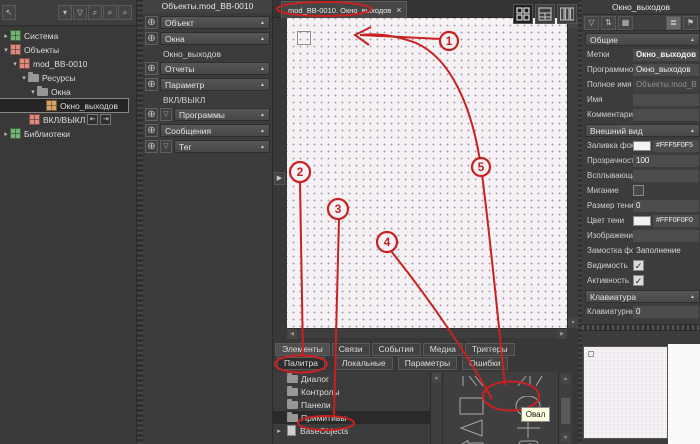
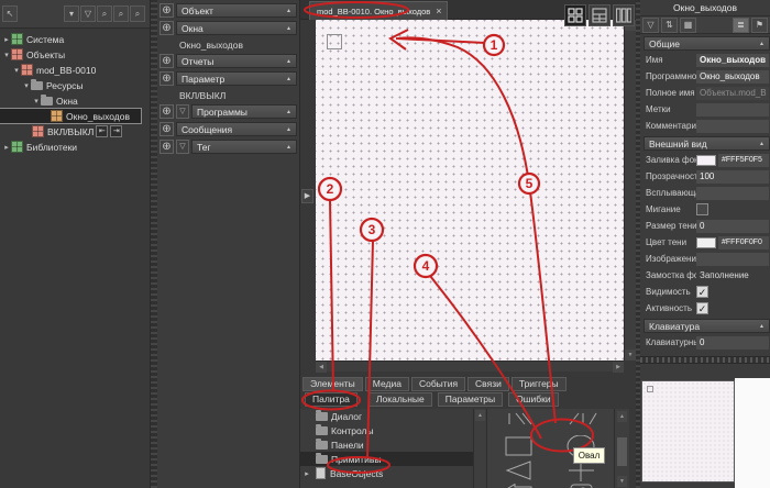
  ↖
  ▾
  ▽
  ⌕
  ⌕
  ⌕
  Система
  Объекты
  mod_BB-0010
  Ресурсы
  Окна
  Окно_выходов
  ВКЛ/ВЫКЛ
  Библиотеки
- Объекты.mod_BB-0010
  ⊕
  Объект
  ⊕
  Окна
  Окно_выходов
  ⊕
  Отчеты
  ⊕
  Параметр
  ВКЛ/ВЫКЛ
  ⊕
  Программы
  ⊕
  Сообщения
  ⊕
  Тег
  mod_BB-0010. Окно_выходов
  ×
  Элементы
- Связи
+ Медиа
  События
- Медиа
+ Связи
  Триггеры
  Палитра
  Локальные
  Параметры
  Ошибки
  Диалог
  Контролы
  Панели
  Окно_выходов
  ▽
  ⇅
  ▦
  ≣
  ⚑
  Общие
- Метки
+ Имя
  Окно_выходов
  Программно
  Окно_выходов
  Полное имя
  Объекты.mod_B
- Имя
+ Метки
  Комментари
  Внешний вид
  Заливка фо
  Прозрачнос
  100
  Всплывающ
  Мигание
  Размер тени
  0
  Цвет тени
  Изображени
  Замостка ф
  Заполнение
  Видимость
  ✓
  Активность
  ✓
  Клавиатура
  Клавиатурн
  0
  1
  2
  3
  4
  5
  Овал
